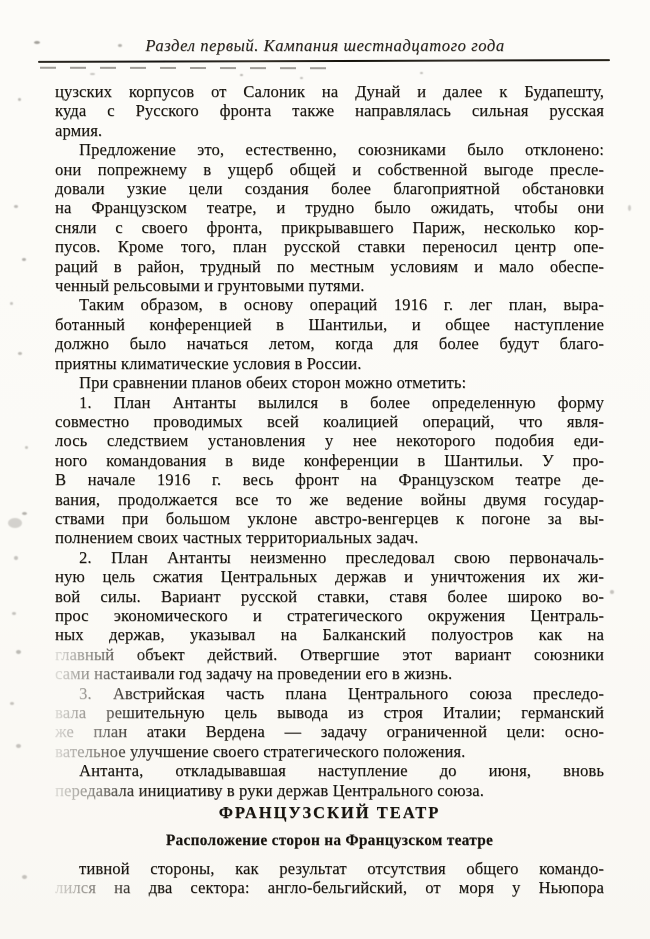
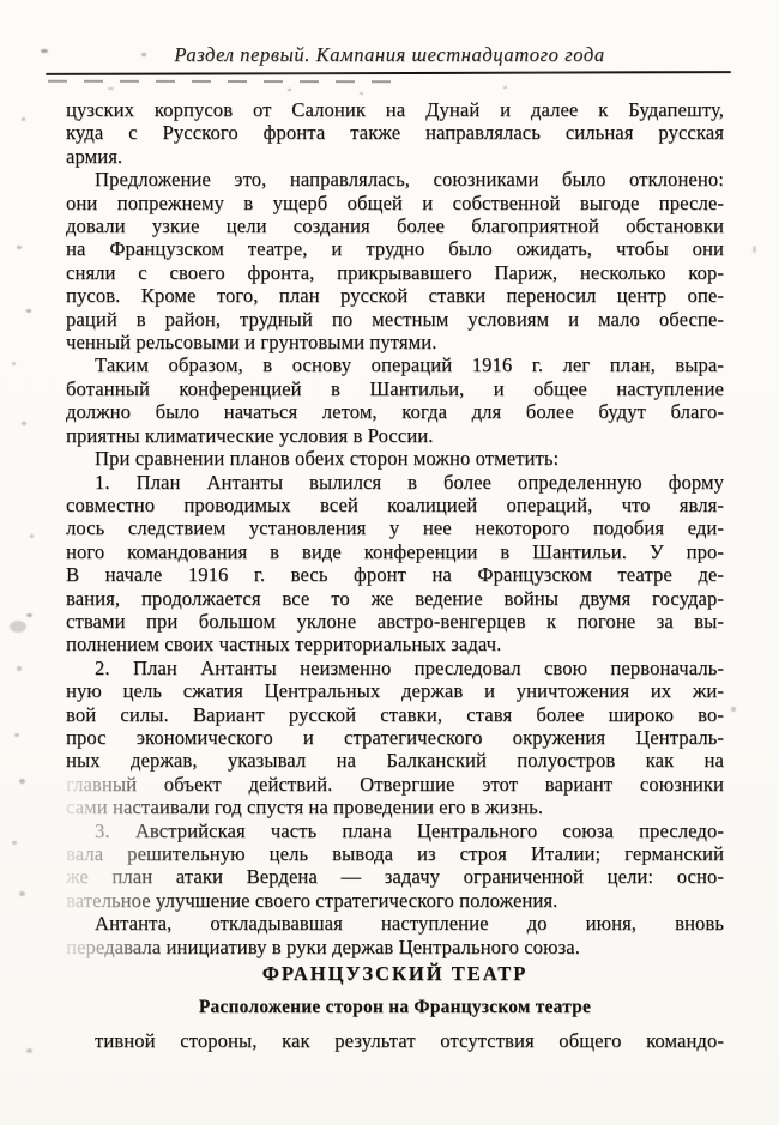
  Раздел первый. Кампания шестнадцатого года
  цузских корпусов от Салоник на Дунай и далее к Будапешту,
  куда с Русского фронта также направлялась сильная русская
  армия.
- Предложение это, естественно, союзниками было отклонено:
+ Предложение это, направлялась, союзниками было отклонено:
  они попрежнему в ущерб общей и собственной выгоде пресле-
  довали узкие цели создания более благоприятной обстановки
  на Французском театре, и трудно было ожидать, чтобы они
  сняли с своего фронта, прикрывавшего Париж, несколько кор-
  пусов. Кроме того, план русской ставки переносил центр опе-
  раций в район, трудный по местным условиям и мало обеспе-
  ченный рельсовыми и грунтовыми путями.
  Таким образом, в основу операций 1916 г. лег план, выра-
  ботанный конференцией в Шантильи, и общее наступление
  должно было начаться летом, когда для более будут благо-
  приятны климатические условия в России.
  При сравнении планов обеих сторон можно отметить:
  1. План Антанты вылился в более определенную форму
  совместно проводимых всей коалицией операций, что явля-
  лось следствием установления у нее некоторого подобия еди-
  ного командования в виде конференции в Шантильи. У про-
  В начале 1916 г. весь фронт на Французском театре де-
  вания, продолжается все то же ведение войны двумя государ-
  ствами при большом уклоне австро-венгерцев к погоне за вы-
  полнением своих частных территориальных задач.
  2. План Антанты неизменно преследовал свою первоначаль-
  ную цель сжатия Центральных держав и уничтожения их жи-
  вой силы. Вариант русской ставки, ставя более широко во-
  прос экономического и стратегического окружения Централь-
  ных держав, указывал на Балканский полуостров как на
  главный объект действий. Отвергшие этот вариант союзники
- сами настаивали год задачу на проведении его в жизнь.
+ сами настаивали год спустя на проведении его в жизнь.
  3. Австрийская часть плана Центрального союза преследо-
  вала решительную цель вывода из строя Италии; германский
  же план атаки Вердена — задачу ограниченной цели: осно-
  вательное улучшение своего стратегического положения.
  Антанта, откладывавшая наступление до июня, вновь
  передавала инициативу в руки держав Центрального союза.
  ФРАНЦУЗСКИЙ ТЕАТР
  Расположение сторон на Французском театре
  тивной стороны, как результат отсутствия общего командо-
- лился на два сектора: англо-бельгийский, от моря у Ньюпора
